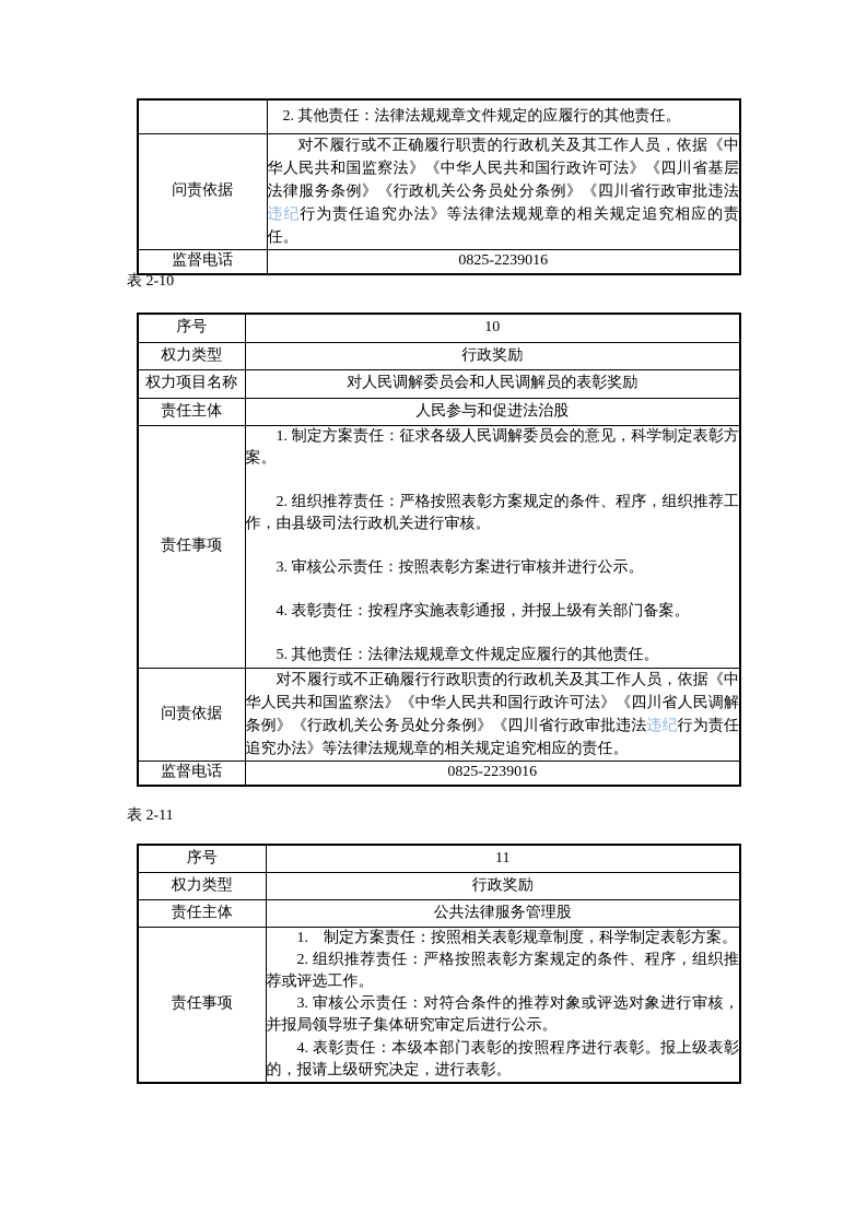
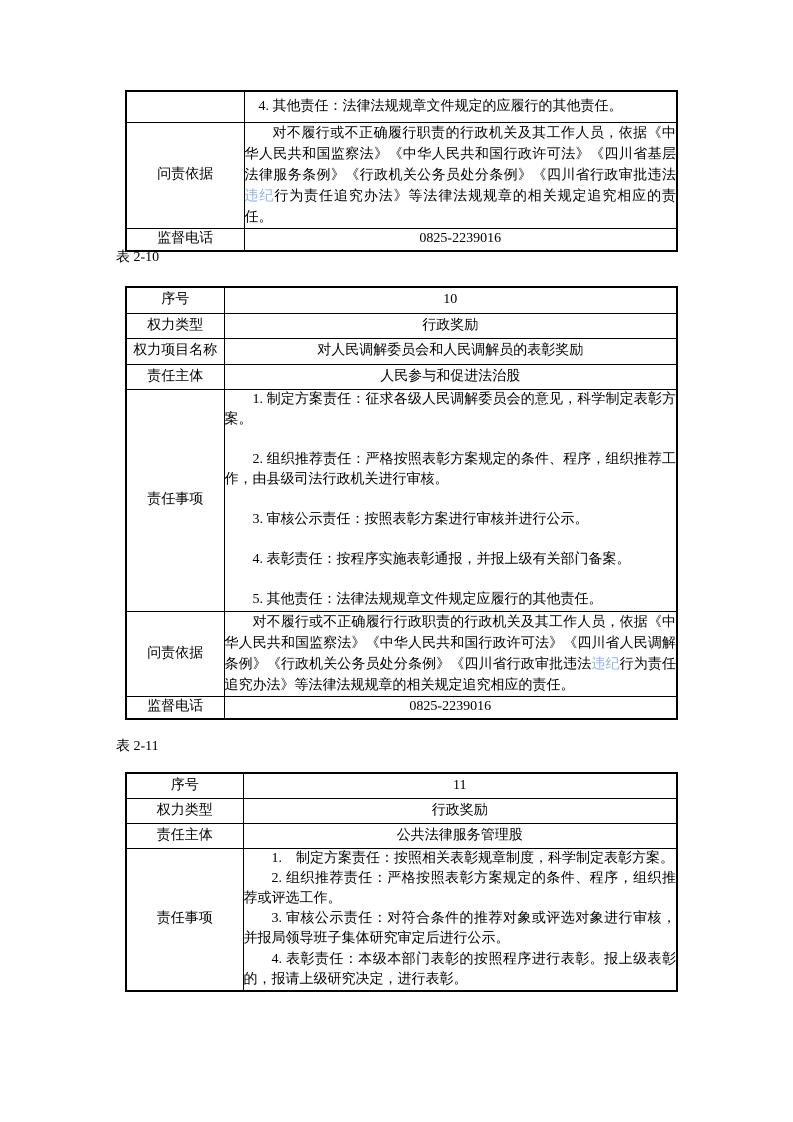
- 	2. 其他责任：法律法规规章文件规定的应履行的其他责任。
+ 	4. 其他责任：法律法规规章文件规定的应履行的其他责任。
  问责依据	对不履行或不正确履行职责的行政机关及其工作人员，依据《中华人民共和国监察法》《中华人民共和国行政许可法》《四川省基层法律服务条例》《行政机关公务员处分条例》《四川省行政审批违法违纪行为责任追究办法》等法律法规规章的相关规定追究相应的责任。
  监督电话	0825-2239016
  表 2-10
  序号	10
  权力类型	行政奖励
  权力项目名称	对人民调解委员会和人民调解员的表彰奖励
  责任主体	人民参与和促进法治股
  责任事项	1. 制定方案责任：征求各级人民调解委员会的意见，科学制定表彰方案。2. 组织推荐责任：严格按照表彰方案规定的条件、程序，组织推荐工作，由县级司法行政机关进行审核。3. 审核公示责任：按照表彰方案进行审核并进行公示。4. 表彰责任：按程序实施表彰通报，并报上级有关部门备案。5. 其他责任：法律法规规章文件规定应履行的其他责任。
  问责依据	对不履行或不正确履行行政职责的行政机关及其工作人员，依据《中华人民共和国监察法》《中华人民共和国行政许可法》《四川省人民调解条例》《行政机关公务员处分条例》《四川省行政审批违法违纪行为责任追究办法》等法律法规规章的相关规定追究相应的责任。
  监督电话	0825-2239016
  表 2-11
  序号	11
  权力类型	行政奖励
  责任主体	公共法律服务管理股
  责任事项	1. 制定方案责任：按照相关表彰规章制度，科学制定表彰方案。2. 组织推荐责任：严格按照表彰方案规定的条件、程序，组织推荐或评选工作。3. 审核公示责任：对符合条件的推荐对象或评选对象进行审核，并报局领导班子集体研究审定后进行公示。4. 表彰责任：本级本部门表彰的按照程序进行表彰。报上级表彰的，报请上级研究决定，进行表彰。
